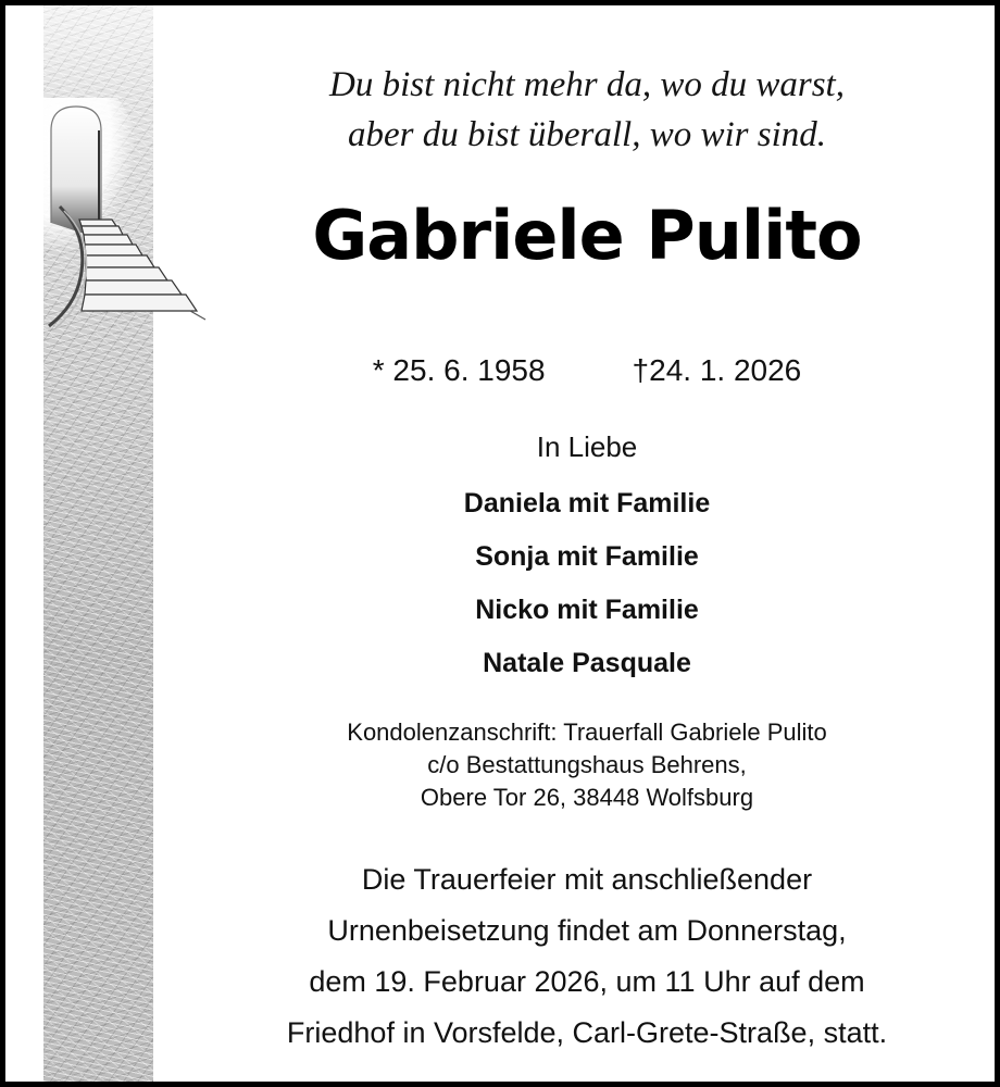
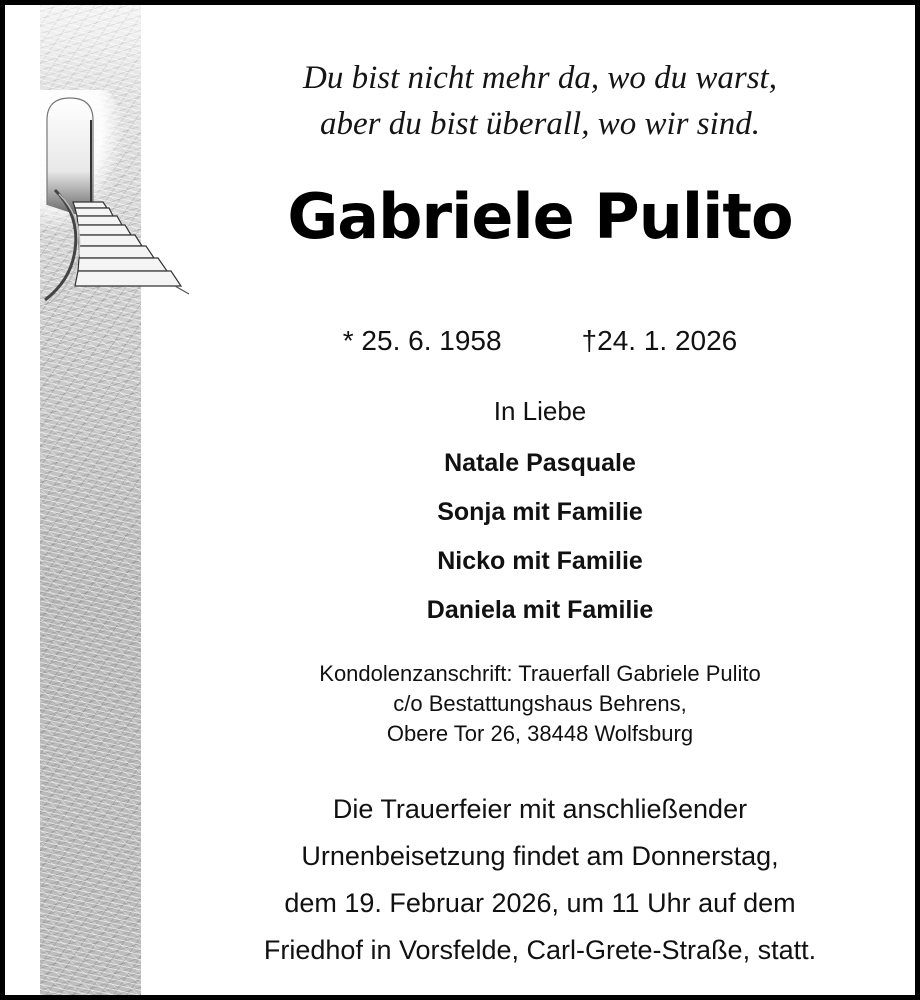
  Du bist nicht mehr da, wo du warst,
  aber du bist überall, wo wir sind.
  Gabriele Pulito
  * 25. 6. 1958
  †24. 1. 2026
  In Liebe
- Daniela mit Familie
+ Natale Pasquale
  Sonja mit Familie
  Nicko mit Familie
- Natale Pasquale
+ Daniela mit Familie
  Kondolenzanschrift: Trauerfall Gabriele Pulito
  c/o Bestattungshaus Behrens,
  Obere Tor 26, 38448 Wolfsburg
  Die Trauerfeier mit anschließender
  Urnenbeisetzung findet am Donnerstag,
  dem 19. Februar 2026, um 11 Uhr auf dem
  Friedhof in Vorsfelde, Carl-Grete-Straße, statt.
